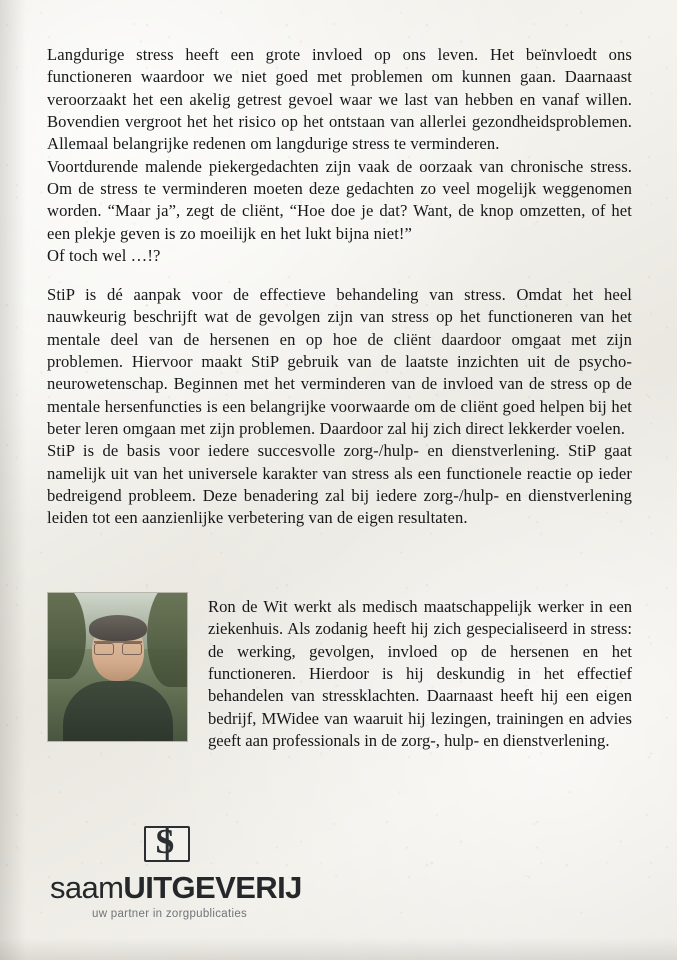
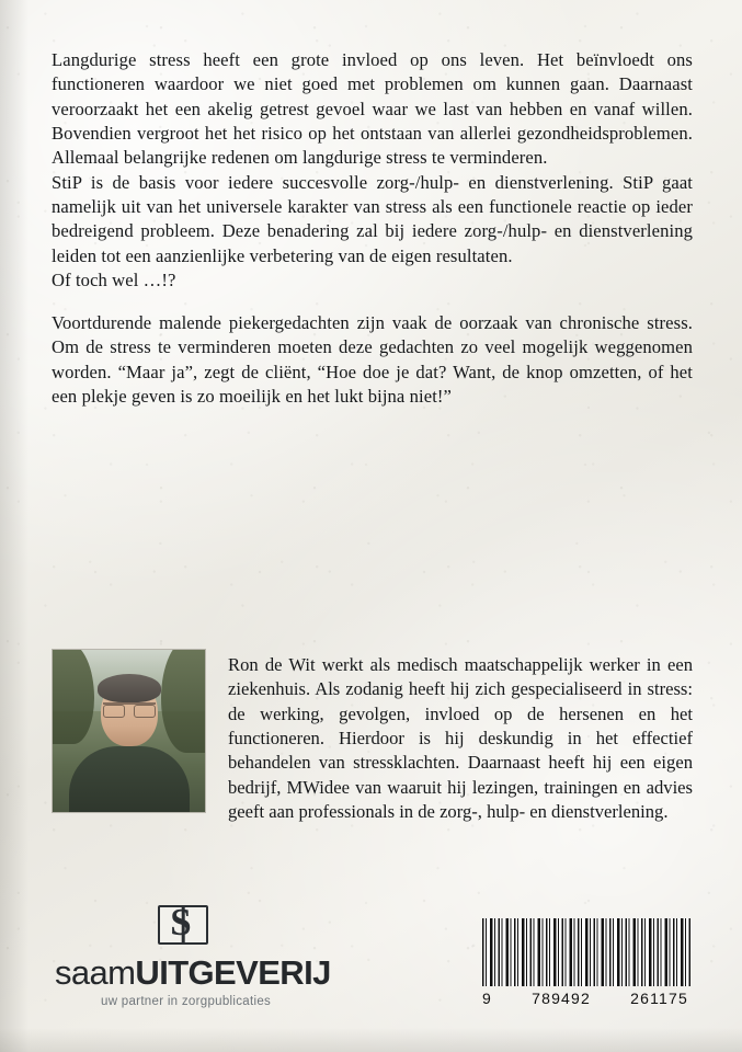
  Langdurige stress heeft een grote invloed op ons leven. Het beïnvloedt ons functioneren waardoor we niet goed met problemen om kunnen gaan. Daarnaast veroorzaakt het een akelig getrest gevoel waar we last van hebben en vanaf willen. Bovendien vergroot het het risico op het ontstaan van allerlei gezondheidsproblemen. Allemaal belangrijke redenen om langdurige stress te verminderen.
- Voortdurende malende piekergedachten zijn vaak de oorzaak van chronische stress. Om de stress te verminderen moeten deze gedachten zo veel mogelijk weggenomen worden. “Maar ja”, zegt de cliënt, “Hoe doe je dat? Want, de knop omzetten, of het een plekje geven is zo moeilijk en het lukt bijna niet!”
+ StiP is de basis voor iedere succesvolle zorg-/hulp- en dienstverlening. StiP gaat namelijk uit van het universele karakter van stress als een functionele reactie op ieder bedreigend probleem. Deze benadering zal bij iedere zorg-/hulp- en dienstverlening leiden tot een aanzienlijke verbetering van de eigen resultaten.
  Of toch wel …!?
- StiP is dé aanpak voor de effectieve behandeling van stress. Omdat het heel nauwkeurig beschrijft wat de gevolgen zijn van stress op het functioneren van het mentale deel van de hersenen en op hoe de cliënt daardoor omgaat met zijn problemen. Hiervoor maakt StiP gebruik van de laatste inzichten uit de psycho-neurowetenschap. Beginnen met het verminderen van de invloed van de stress op de mentale hersenfuncties is een belangrijke voorwaarde om de cliënt goed helpen bij het beter leren omgaan met zijn problemen. Daardoor zal hij zich direct lekkerder voelen.
- StiP is de basis voor iedere succesvolle zorg-/hulp- en dienstverlening. StiP gaat namelijk uit van het universele karakter van stress als een functionele reactie op ieder bedreigend probleem. Deze benadering zal bij iedere zorg-/hulp- en dienstverlening leiden tot een aanzienlijke verbetering van de eigen resultaten.
+ Voortdurende malende piekergedachten zijn vaak de oorzaak van chronische stress. Om de stress te verminderen moeten deze gedachten zo veel mogelijk weggenomen worden. “Maar ja”, zegt de cliënt, “Hoe doe je dat? Want, de knop omzetten, of het een plekje geven is zo moeilijk en het lukt bijna niet!”
  Ron de Wit werkt als medisch maatschappelijk werker in een ziekenhuis. Als zodanig heeft hij zich gespecialiseerd in stress: de werking, gevolgen, invloed op de hersenen en het functioneren. Hierdoor is hij deskundig in het effectief behandelen van stressklachten. Daarnaast heeft hij een eigen bedrijf, MWidee van waaruit hij lezingen, trainingen en advies geeft aan professionals in de zorg-, hulp- en dienstverlening.
  S
  saamUITGEVERIJ
  uw partner in zorgpublicaties
+ 9
+ 789492
+ 261175
